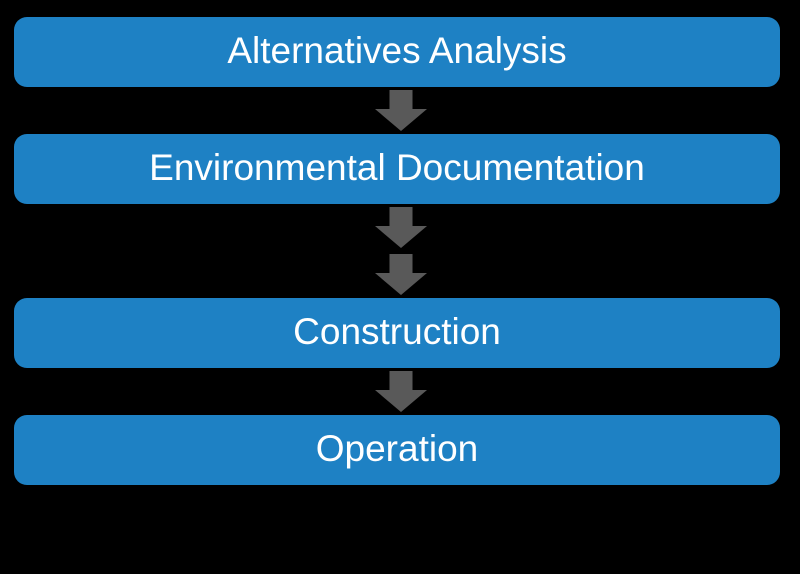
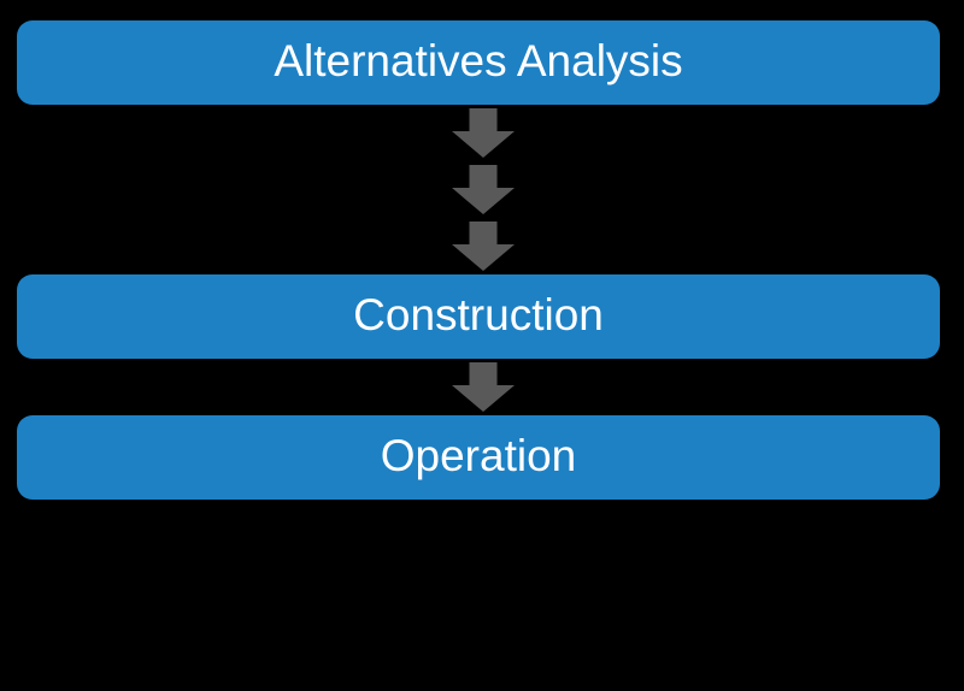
  Alternatives Analysis
- Environmental Documentation
  Construction
  Operation
